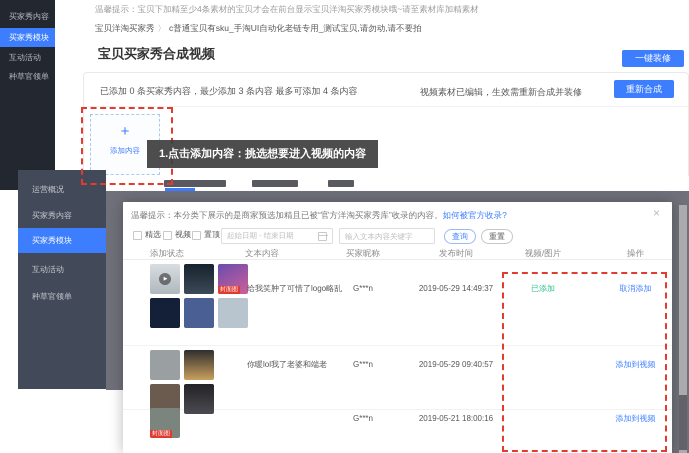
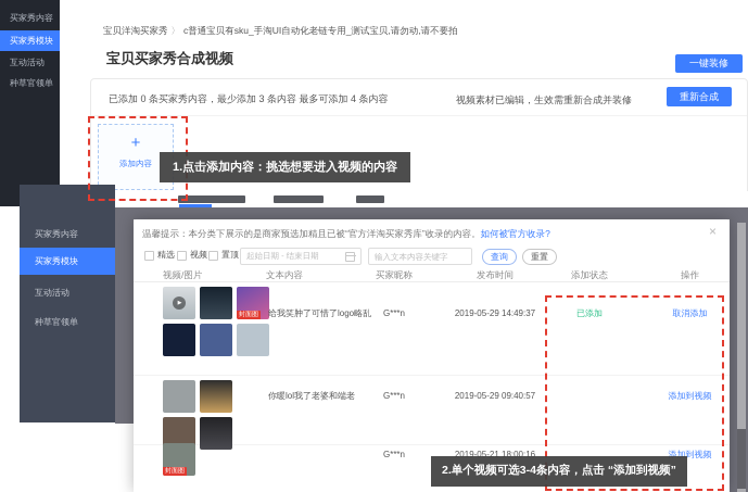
  买家秀内容
  买家秀模块
  互动活动
  种草官领单
- 温馨提示：宝贝下加精至少4条素材的宝贝才会在前台显示宝贝洋淘买家秀模块哦~请至素材库加精素材
  宝贝洋淘买家秀 〉 c普通宝贝有sku_手淘UI自动化老链专用_测试宝贝,请勿动,请不要拍
  宝贝买家秀合成视频
  一键装修
  已添加 0 条买家秀内容，最少添加 3 条内容 最多可添加 4 条内容
  视频素材已编辑，生效需重新合成并装修
  重新合成
  +
  添加内容
- 运营概况
  买家秀内容
  买家秀模块
  互动活动
  种草官领单
  ×
  温馨提示：本分类下展示的是商家预选加精且已被“官方洋淘买家秀库”收录的内容。如何被官方收录?
  精选
  视频
  置顶
  起始日期 - 结束日期
  输入文本内容关键字
  查询
  重置
- 添加状态
+ 视频/图片
  文本内容
  买家昵称
  发布时间
- 视频/图片
+ 添加状态
  操作
  给我笑肿了可惜了logo略乱
  G***n
  2019-05-29 14:49:37
  已添加
  取消添加
  你暖lol我了老婆和端老
  G***n
  2019-05-29 09:40:57
  添加到视频
  G***n
  2019-05-21 18:00:16
  添加到视频
  1.点击添加内容：挑选想要进入视频的内容
+ 2.单个视频可选3-4条内容，点击 “添加到视频”
